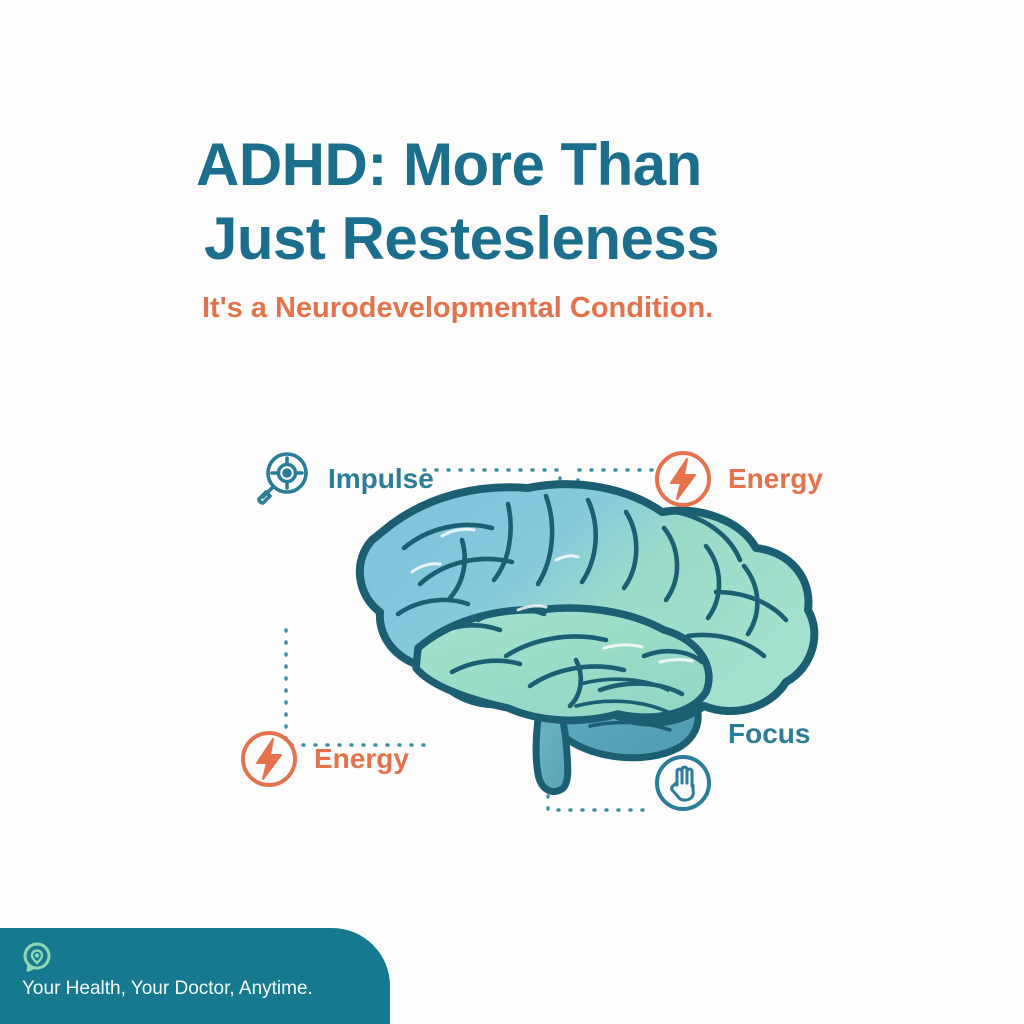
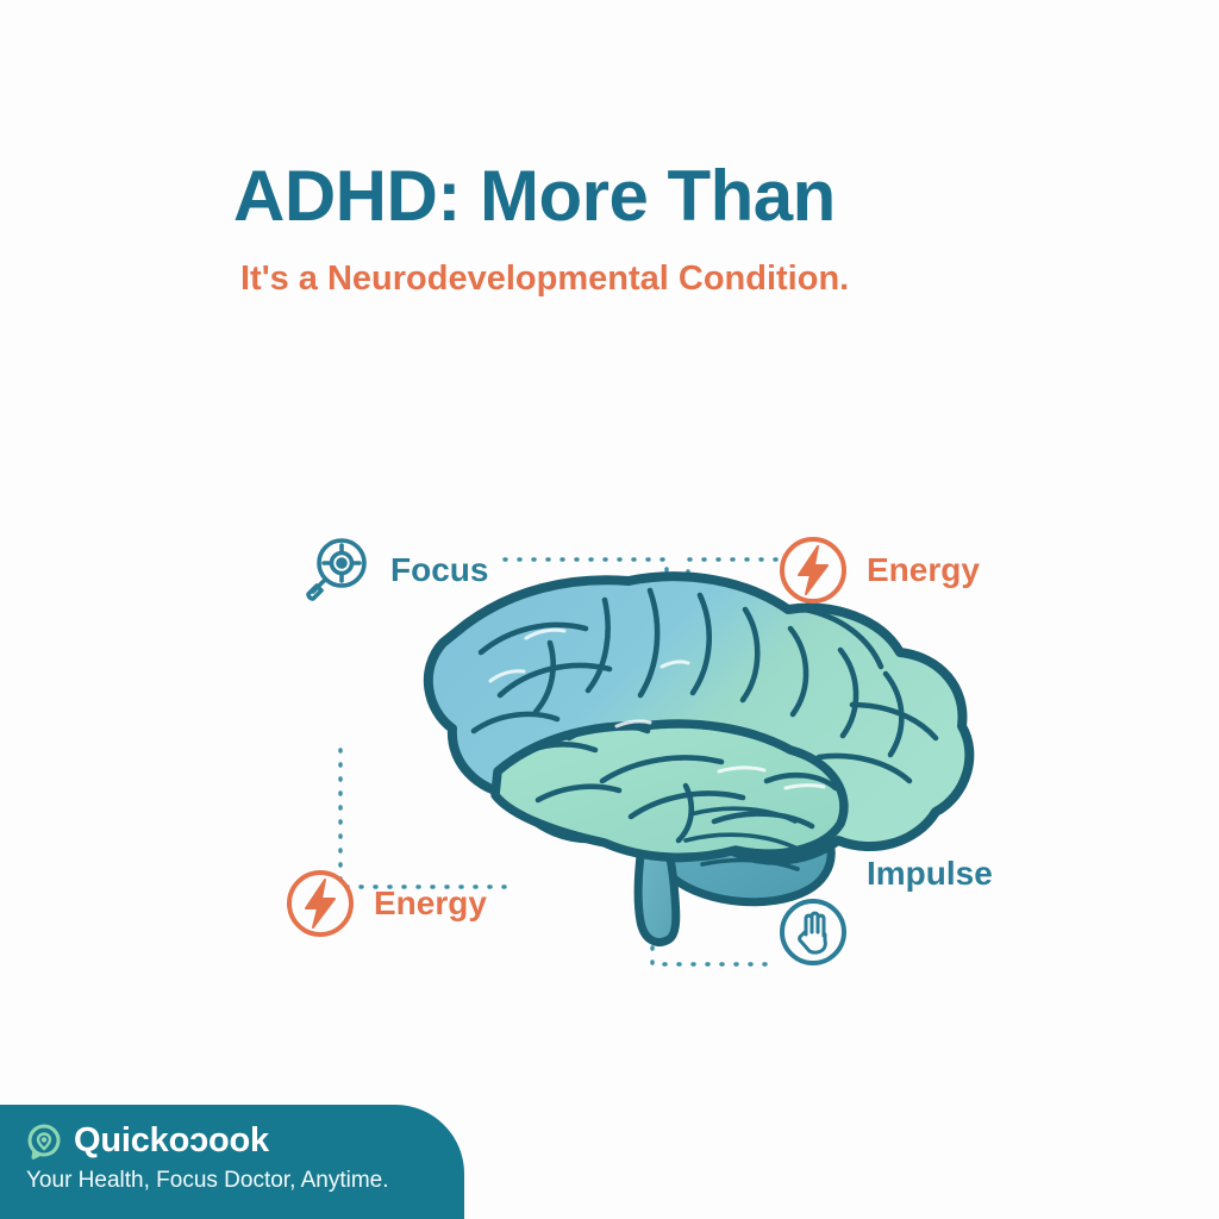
  ADHD: More Than
- Just Restesleness
  It's a Neurodevelopmental Condition.
- Impulse
+ Focus
  Energy
  Energy
- Focus
+ Impulse
+ Quickoɔook
- Your Health, Your Doctor, Anytime.
+ Your Health, Focus Doctor, Anytime.
